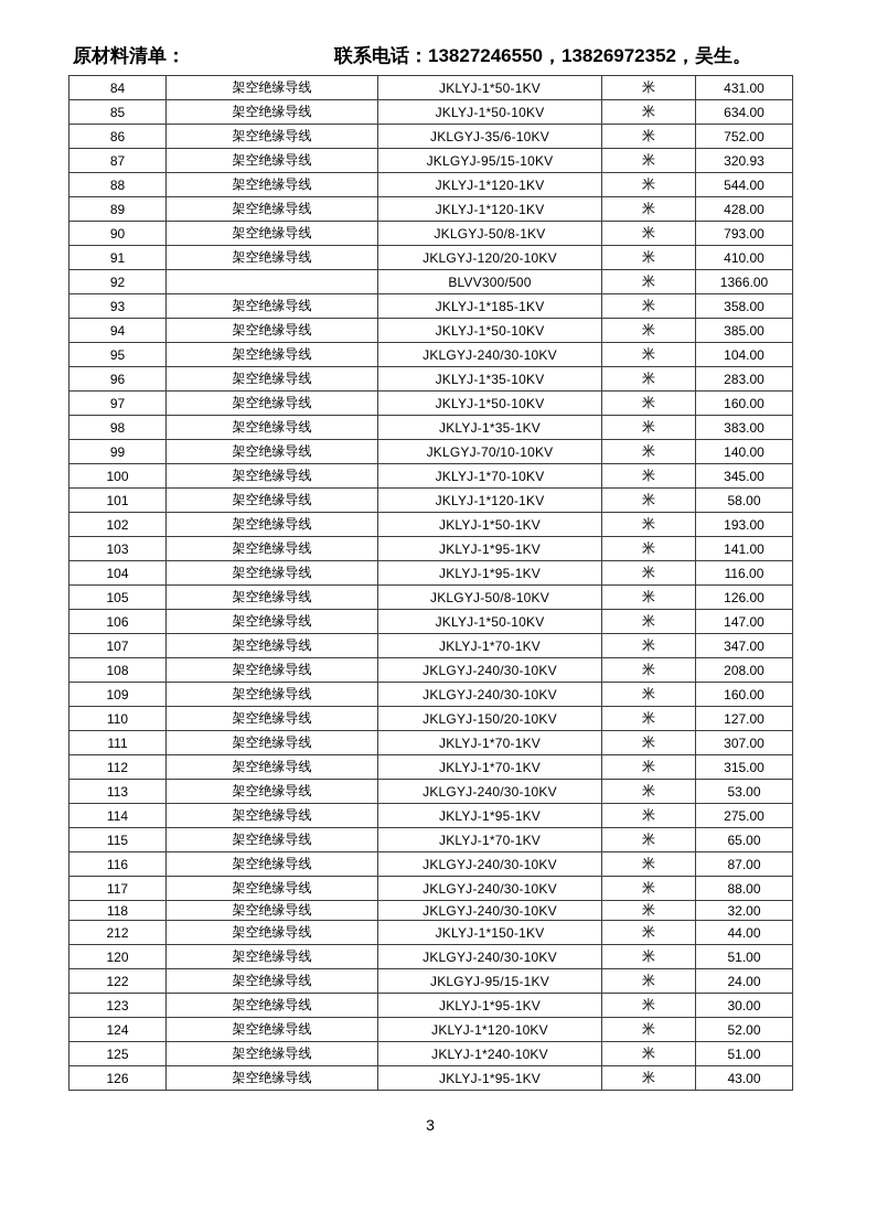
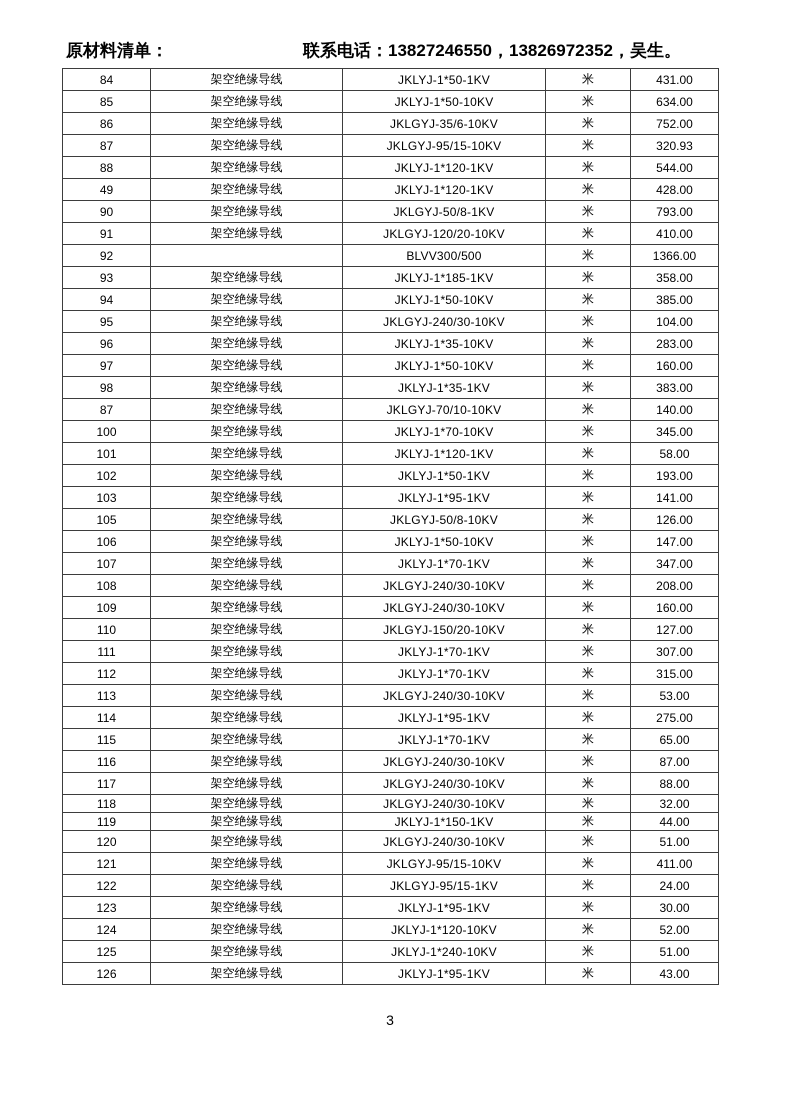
  原材料清单：
  联系电话：13827246550，13826972352，吴生。
  84	架空绝缘导线	JKLYJ-1*50-1KV	米	431.00
  85	架空绝缘导线	JKLYJ-1*50-10KV	米	634.00
  86	架空绝缘导线	JKLGYJ-35/6-10KV	米	752.00
  87	架空绝缘导线	JKLGYJ-95/15-10KV	米	320.93
  88	架空绝缘导线	JKLYJ-1*120-1KV	米	544.00
- 89	架空绝缘导线	JKLYJ-1*120-1KV	米	428.00
+ 49	架空绝缘导线	JKLYJ-1*120-1KV	米	428.00
  90	架空绝缘导线	JKLGYJ-50/8-1KV	米	793.00
  91	架空绝缘导线	JKLGYJ-120/20-10KV	米	410.00
  92		BLVV300/500	米	1366.00
  93	架空绝缘导线	JKLYJ-1*185-1KV	米	358.00
  94	架空绝缘导线	JKLYJ-1*50-10KV	米	385.00
  95	架空绝缘导线	JKLGYJ-240/30-10KV	米	104.00
  96	架空绝缘导线	JKLYJ-1*35-10KV	米	283.00
  97	架空绝缘导线	JKLYJ-1*50-10KV	米	160.00
  98	架空绝缘导线	JKLYJ-1*35-1KV	米	383.00
- 99	架空绝缘导线	JKLGYJ-70/10-10KV	米	140.00
+ 87	架空绝缘导线	JKLGYJ-70/10-10KV	米	140.00
  100	架空绝缘导线	JKLYJ-1*70-10KV	米	345.00
  101	架空绝缘导线	JKLYJ-1*120-1KV	米	58.00
  102	架空绝缘导线	JKLYJ-1*50-1KV	米	193.00
  103	架空绝缘导线	JKLYJ-1*95-1KV	米	141.00
- 104	架空绝缘导线	JKLYJ-1*95-1KV	米	116.00
  105	架空绝缘导线	JKLGYJ-50/8-10KV	米	126.00
  106	架空绝缘导线	JKLYJ-1*50-10KV	米	147.00
  107	架空绝缘导线	JKLYJ-1*70-1KV	米	347.00
  108	架空绝缘导线	JKLGYJ-240/30-10KV	米	208.00
  109	架空绝缘导线	JKLGYJ-240/30-10KV	米	160.00
  110	架空绝缘导线	JKLGYJ-150/20-10KV	米	127.00
  111	架空绝缘导线	JKLYJ-1*70-1KV	米	307.00
  112	架空绝缘导线	JKLYJ-1*70-1KV	米	315.00
  113	架空绝缘导线	JKLGYJ-240/30-10KV	米	53.00
  114	架空绝缘导线	JKLYJ-1*95-1KV	米	275.00
  115	架空绝缘导线	JKLYJ-1*70-1KV	米	65.00
  116	架空绝缘导线	JKLGYJ-240/30-10KV	米	87.00
  117	架空绝缘导线	JKLGYJ-240/30-10KV	米	88.00
  118	架空绝缘导线	JKLGYJ-240/30-10KV	米	32.00
- 212	架空绝缘导线	JKLYJ-1*150-1KV	米	44.00
+ 119	架空绝缘导线	JKLYJ-1*150-1KV	米	44.00
  120	架空绝缘导线	JKLGYJ-240/30-10KV	米	51.00
+ 121	架空绝缘导线	JKLGYJ-95/15-10KV	米	411.00
  122	架空绝缘导线	JKLGYJ-95/15-1KV	米	24.00
  123	架空绝缘导线	JKLYJ-1*95-1KV	米	30.00
  124	架空绝缘导线	JKLYJ-1*120-10KV	米	52.00
  125	架空绝缘导线	JKLYJ-1*240-10KV	米	51.00
  126	架空绝缘导线	JKLYJ-1*95-1KV	米	43.00
  3
